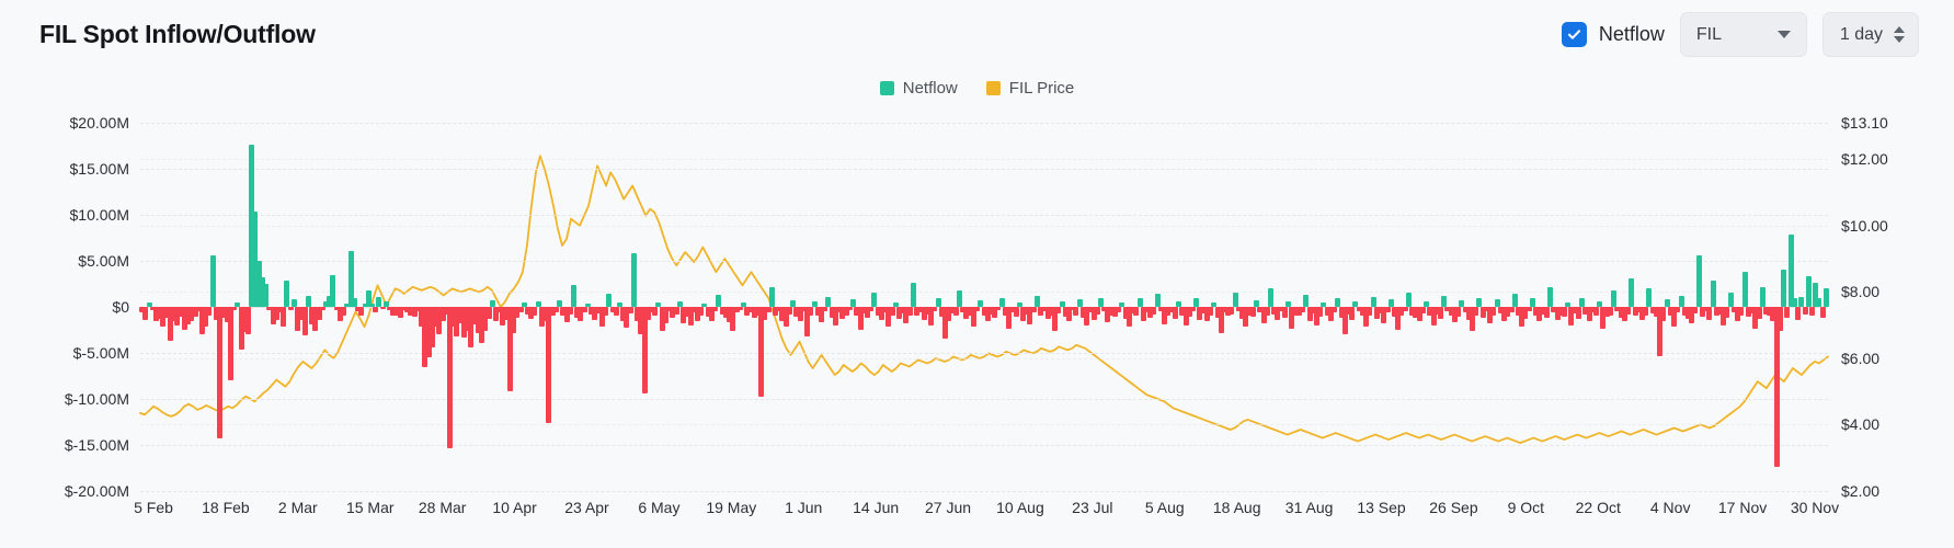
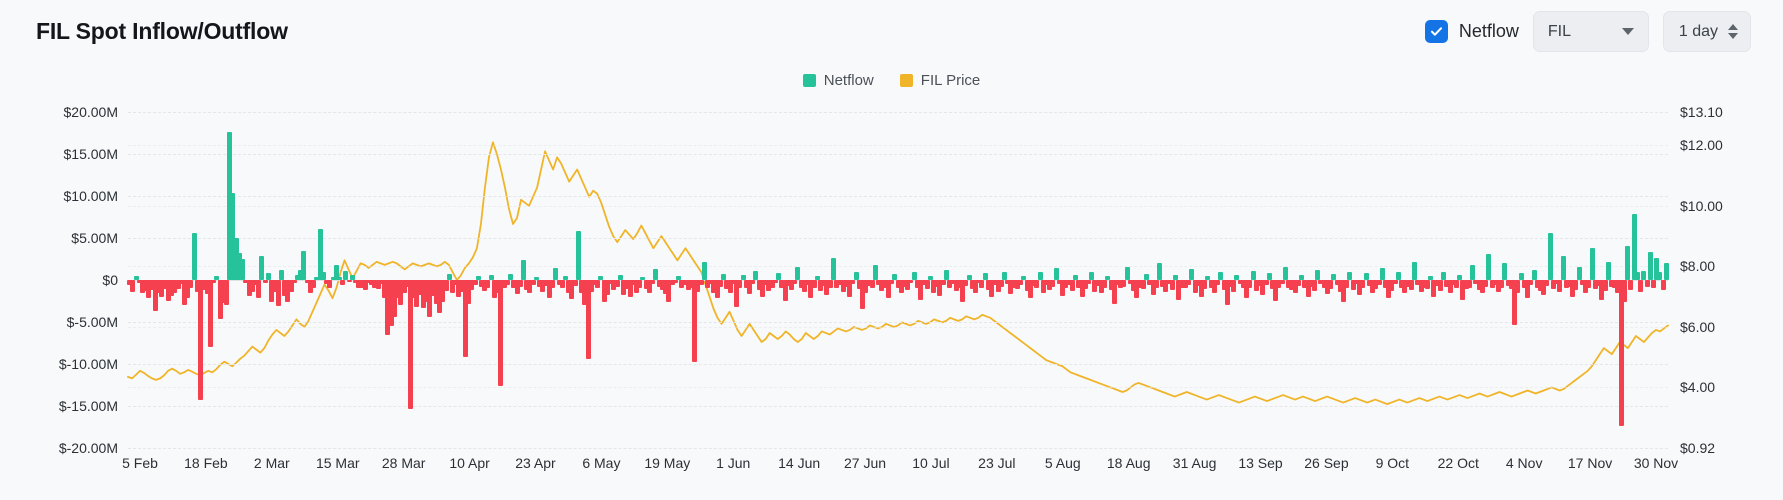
  FIL Spot Inflow/Outflow
  Netflow
  FIL
  1 day
  Netflow
  FIL Price
  $20.00M
  $15.00M
  $10.00M
  $5.00M
  $0
  $-5.00M
  $-10.00M
  $-15.00M
  $-20.00M
  $13.10
  $12.00
  $10.00
  $8.00
  $6.00
  $4.00
- $2.00
+ $0.92
  5 Feb
  18 Feb
  2 Mar
  15 Mar
  28 Mar
  10 Apr
  23 Apr
  6 May
  19 May
  1 Jun
  14 Jun
  27 Jun
- 10 Aug
+ 10 Jul
  23 Jul
  5 Aug
  18 Aug
  31 Aug
  13 Sep
  26 Sep
  9 Oct
  22 Oct
  4 Nov
  17 Nov
  30 Nov
